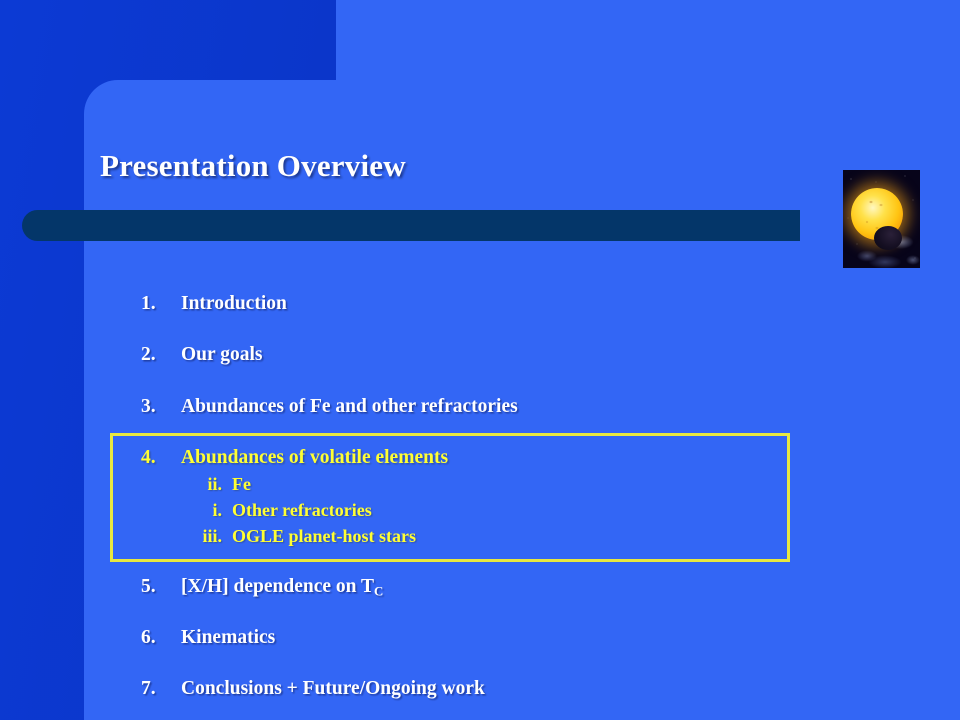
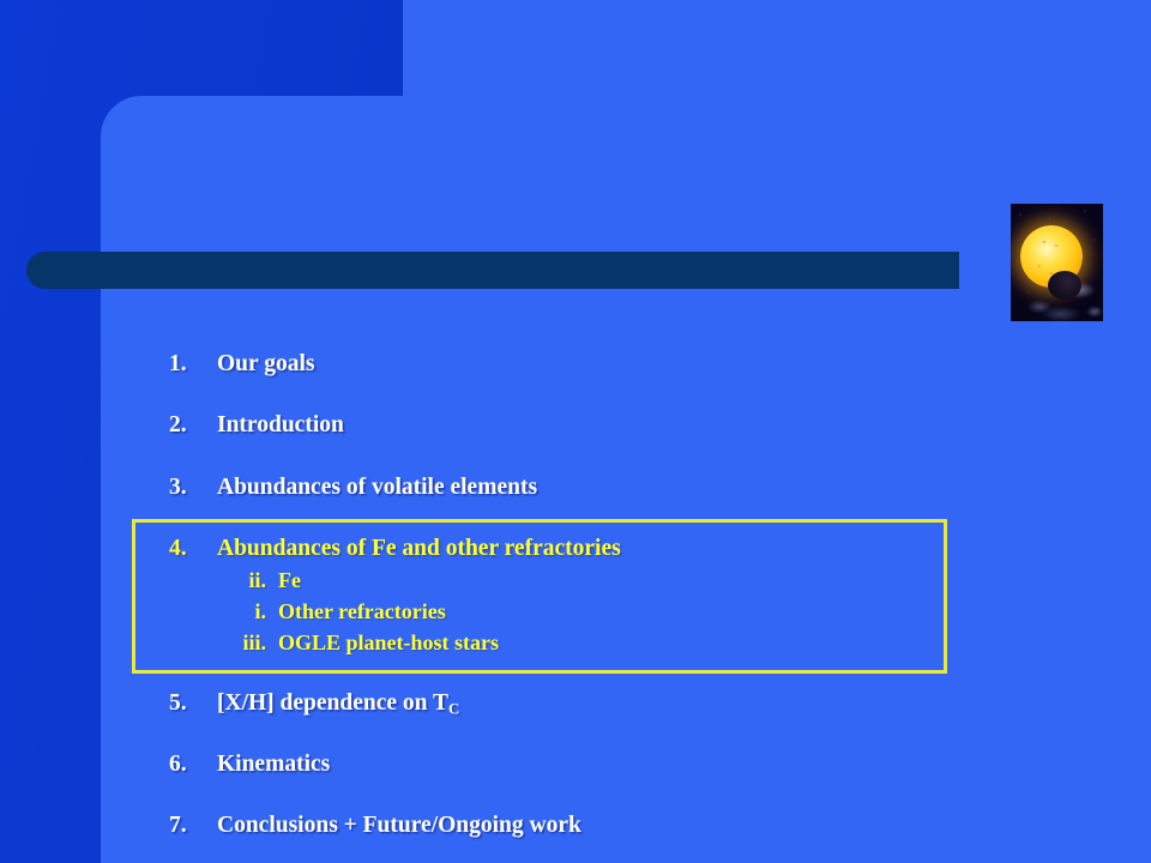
- Presentation Overview
  1.
- Introduction
+ Our goals
  2.
- Our goals
+ Introduction
  3.
- Abundances of Fe and other refractories
+ Abundances of volatile elements
  4.
- Abundances of volatile elements
+ Abundances of Fe and other refractories
  ii.
  Fe
  i.
  Other refractories
  iii.
  OGLE planet-host stars
  5.
  [X/H] dependence on TC
  6.
  Kinematics
  7.
  Conclusions + Future/Ongoing work
